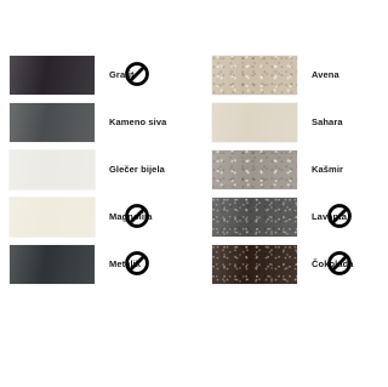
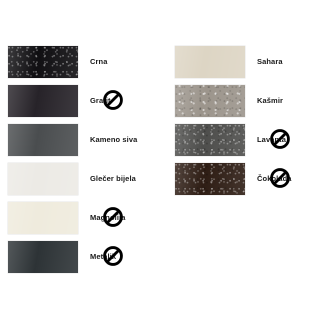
+ Crna
  Grait
  Kameno siva
  Glečer bijela
  Magnlia
- Avena
  Sahara
  Kašmir
  Lavna
  Čokold
